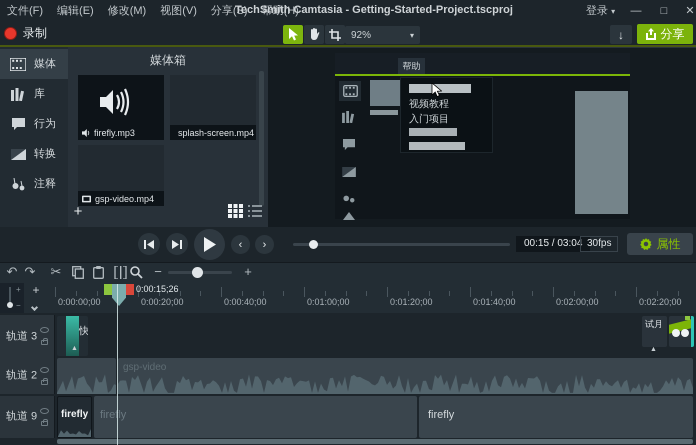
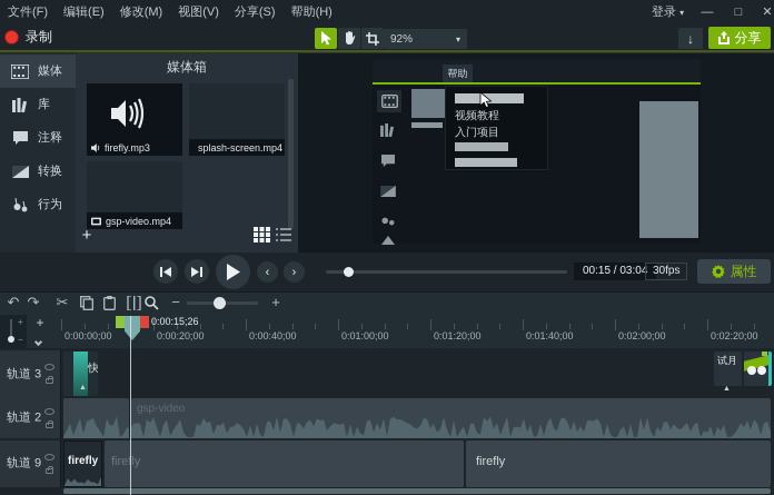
  文件(F)
  编辑(E)
  修改(M)
  视图(V)
  分享(S)
  帮助(H)
- TechSmith Camtasia - Getting-Started-Project.tscproj
  登录 ▾
  —
  □
  ✕
  录制
  92%
  ▾
  ↓
  分享
  媒体
  库
- 行为
+ 注释
  转换
- 注释
+ 行为
  媒体箱
  firefly.mp3
  splash-screen.mp4
  gsp-video.mp4
  +
  帮助
  视频教程
  入门项目
  ‹
  ›
  00:15 / 03:04
  30fps
  属性
  ↶
  ↷
  ✂
  −
  +
  +
  −
  +
  0:00:00;00
  0:00:20;00
  0:00:40;00
  0:01:00;00
  0:01:20;00
  0:01:40;00
  0:02:00;00
  0:02:20;00
  0:00:15;26
  轨道 3
  轨道 2
  轨道 9
  快
  试月
  gsp-video
  firefly
  firefly
  firefly
